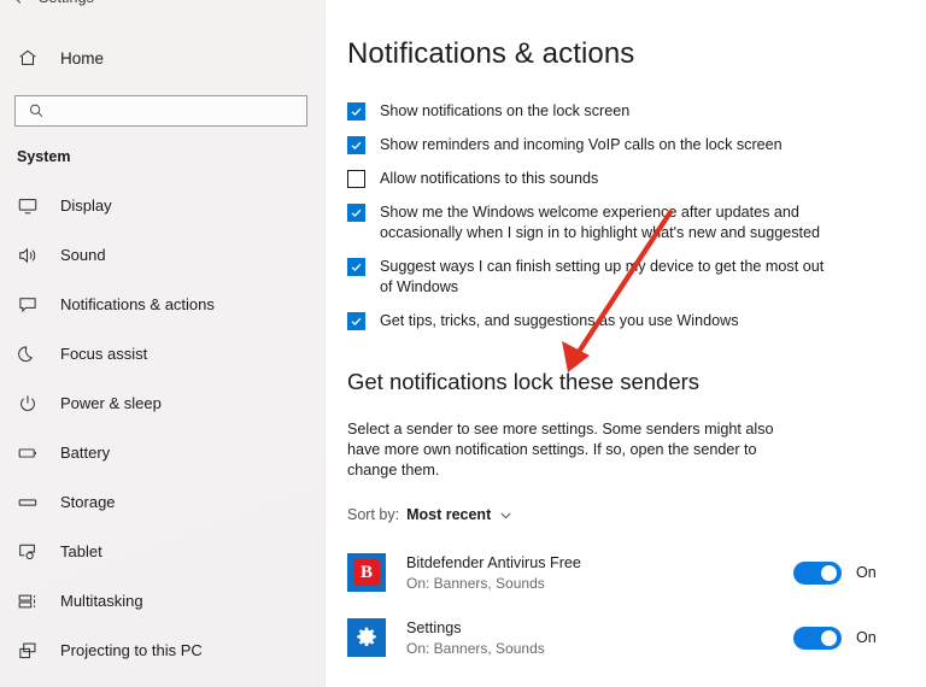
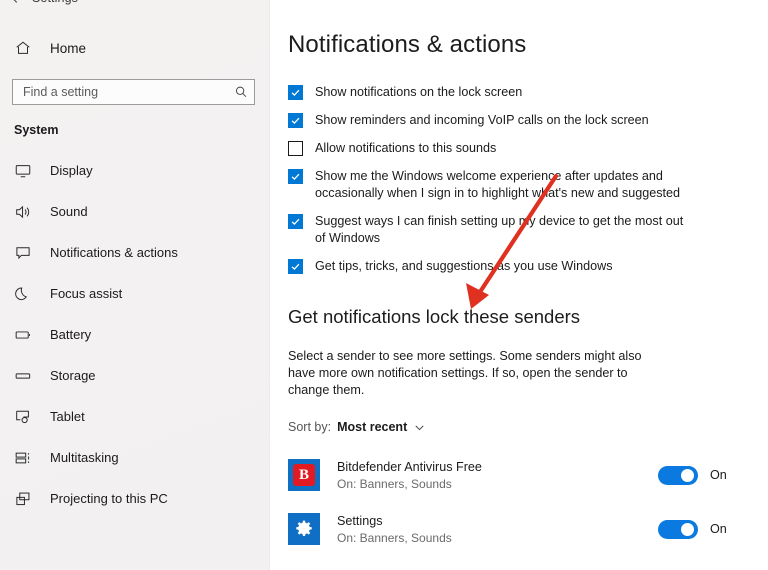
  Home
+ Find a setting
  System
  Display
  Sound
  Notifications & actions
  Focus assist
- Power & sleep
  Battery
  Storage
  Tablet
  Multitasking
  Projecting to this PC
  Notifications & actions
  Show notifications on the lock screen
  Show reminders and incoming VoIP calls on the lock screen
  Allow notifications to this sounds
  Show me the Windows welcome experienc after updates and occasionally when I sign in to highlight wat's new and suggested
  Suggest ways I can finish setting up my device to get the most out of Windows
  Get tips, tricks, and suggestions as you use Windows
  Get notifications lock these senders
  Select a sender to see more settings. Some senders might also have more own notification settings. If so, open the sender to change them.
  Sort by:
  Most recent
  B
  Bitdefender Antivirus Free
  On: Banners, Sounds
  On
  Settings
  On: Banners, Sounds
  On
